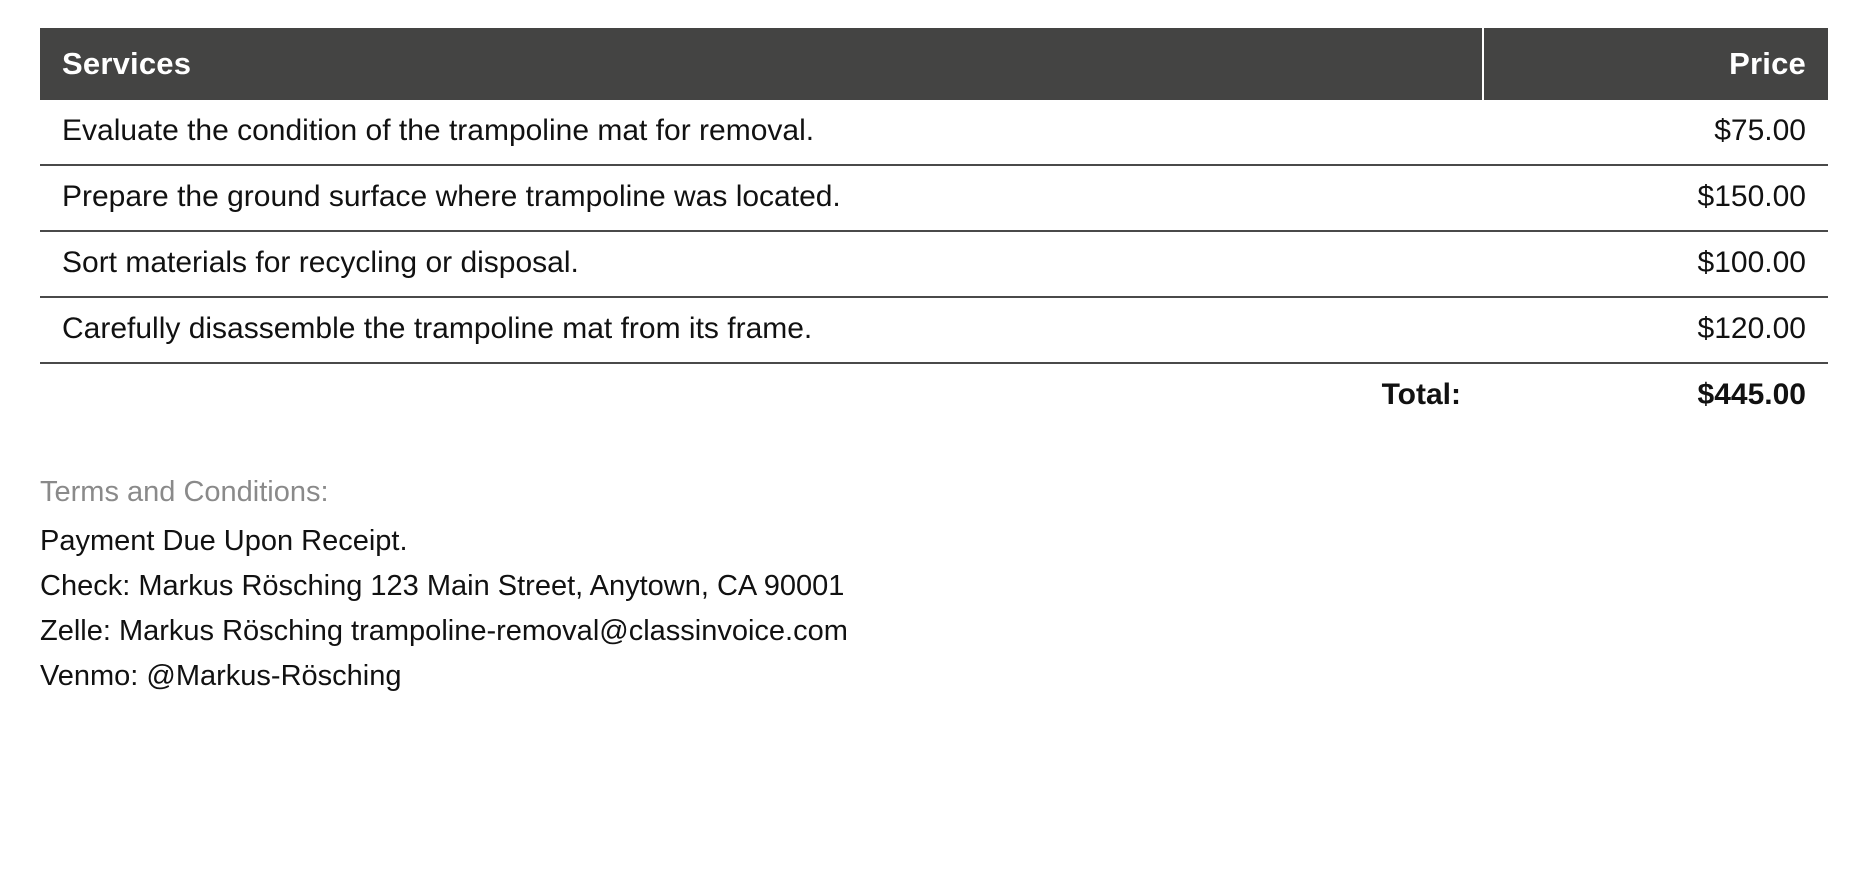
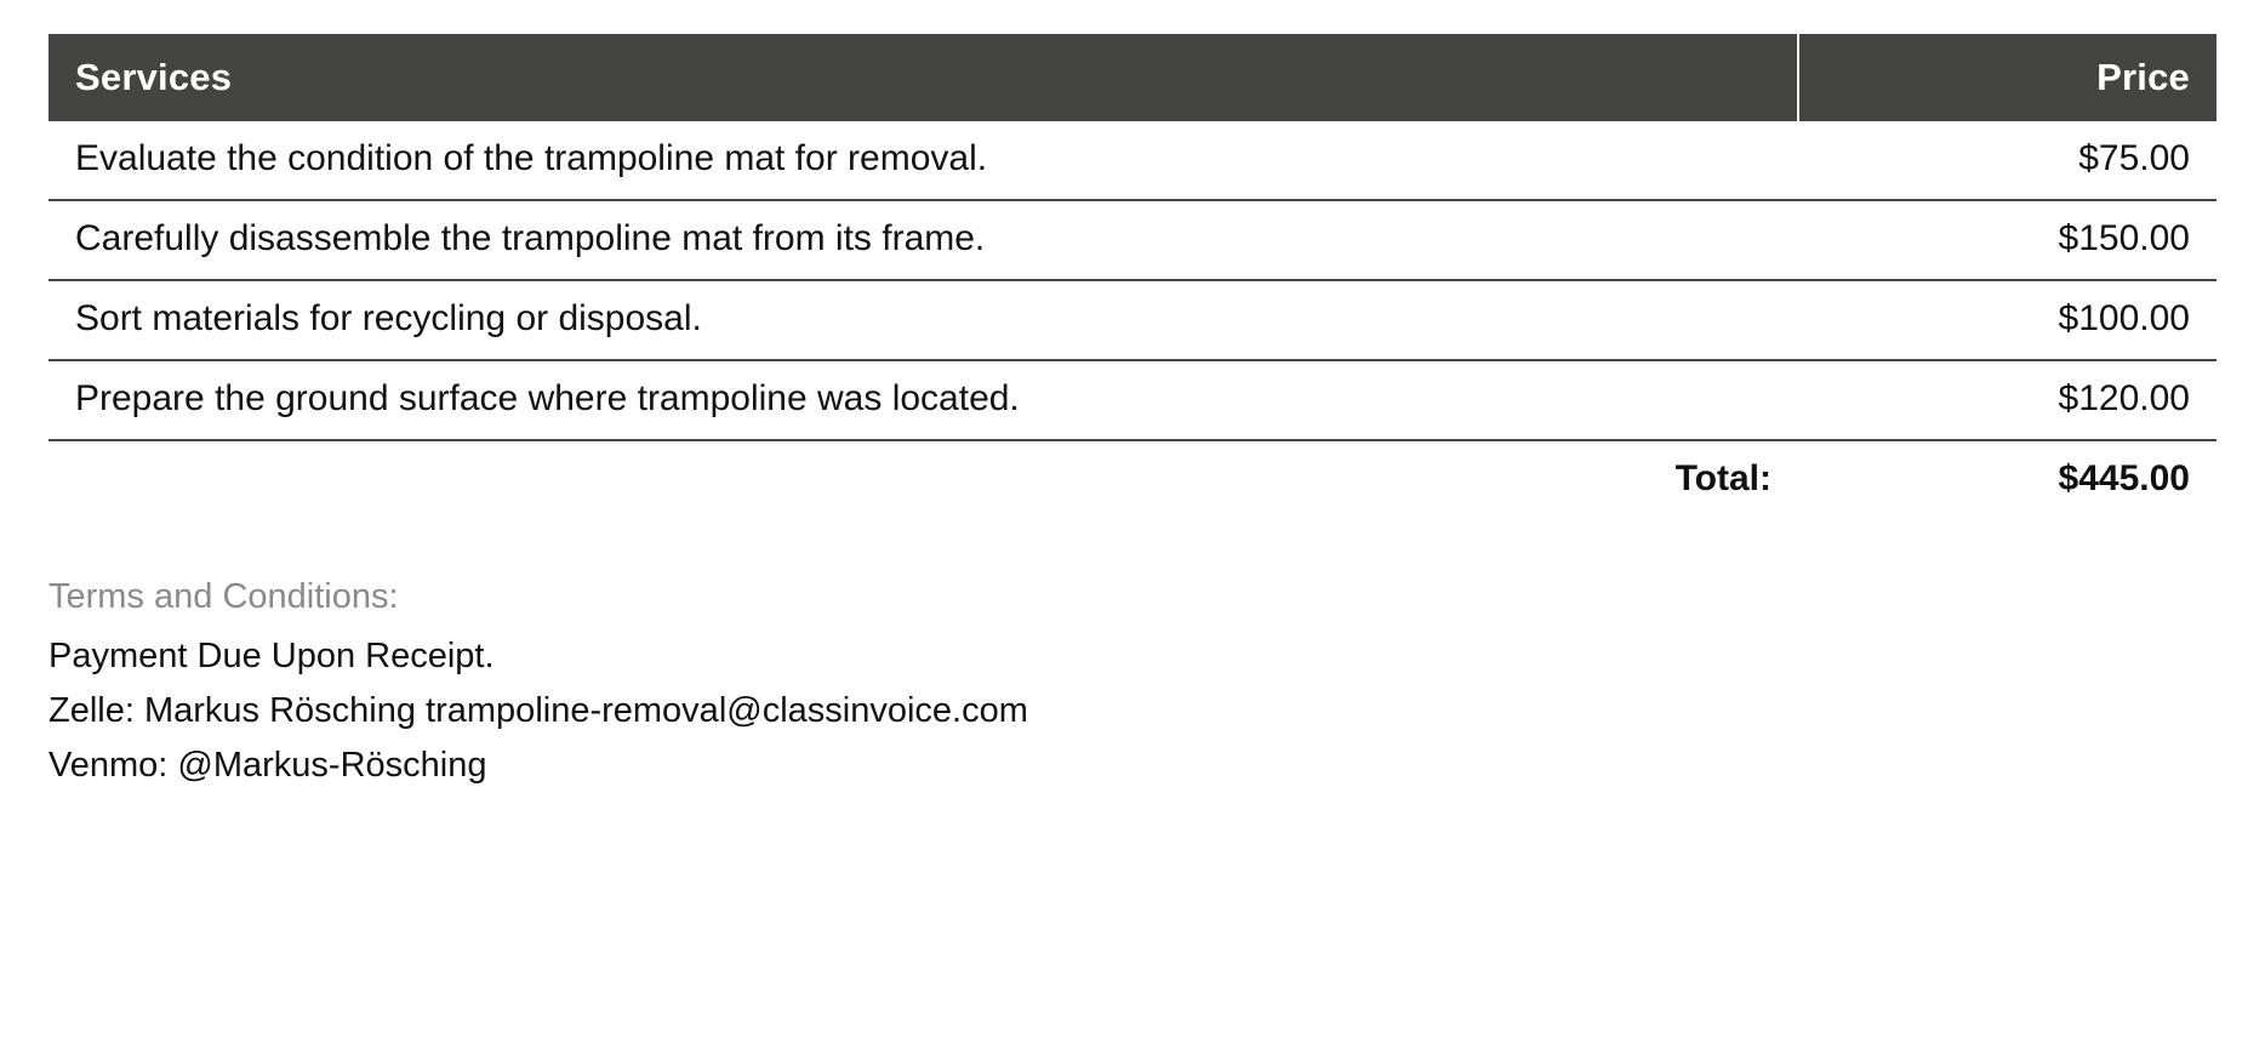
  Services	Price
  Evaluate the condition of the trampoline mat for removal.	$75.00
- Prepare the ground surface where trampoline was located.	$150.00
+ Carefully disassemble the trampoline mat from its frame.	$150.00
  Sort materials for recycling or disposal.	$100.00
- Carefully disassemble the trampoline mat from its frame.	$120.00
+ Prepare the ground surface where trampoline was located.	$120.00
  Total:	$445.00
  Terms and Conditions:
  Payment Due Upon Receipt.
- Check: Markus Rösching 123 Main Street, Anytown, CA 90001
  Zelle: Markus Rösching trampoline-removal@classinvoice.com
  Venmo: @Markus-Rösching
